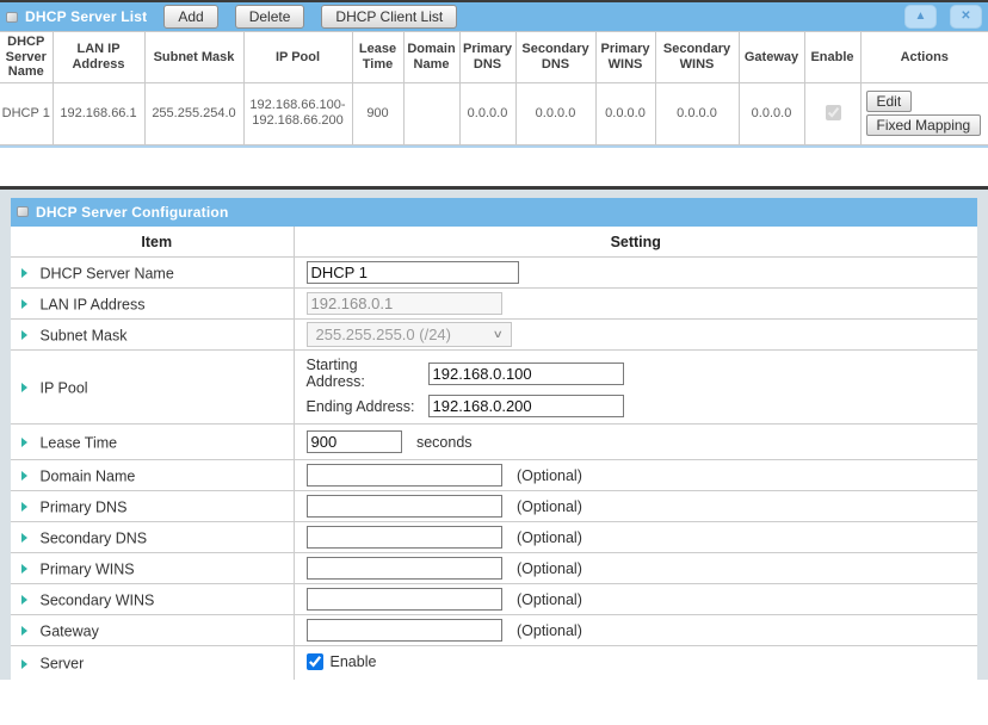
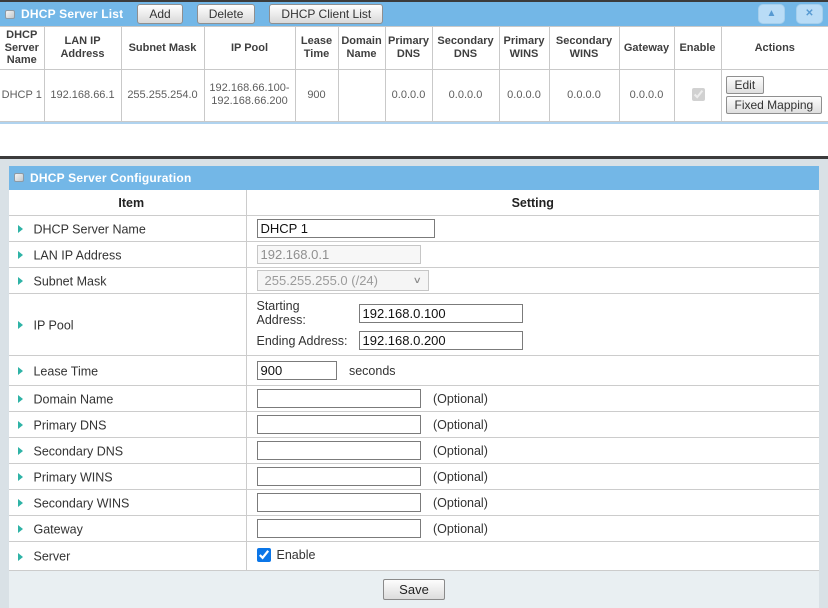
  DHCP Server List
  Add
  Delete
  DHCP Client List
  ▲
  ✕
  DHCP Server Name	LAN IP Address	Subnet Mask	IP Pool	Lease Time	Domain Name	Primary DNS	Secondary DNS	Primary WINS	Secondary WINS	Gateway	Enable	Actions
  DHCP 1	192.168.66.1	255.255.254.0	192.168.66.100-192.168.66.200	900		0.0.0.0	0.0.0.0	0.0.0.0	0.0.0.0	0.0.0.0		Edit Fixed Mapping
  DHCP Server Configuration
  Item	Setting
  DHCP Server Name	DHCP 1
  LAN IP Address	192.168.0.1
  Subnet Mask	255.255.255.0 (/24) ∨
  IP Pool	Starting Address: 192.168.0.100 Ending Address: 192.168.0.200
  Lease Time	900 seconds
  Domain Name	(Optional)
  Primary DNS	(Optional)
  Secondary DNS	(Optional)
  Primary WINS	(Optional)
  Secondary WINS	(Optional)
  Gateway	(Optional)
  Server	Enable
+ Save
